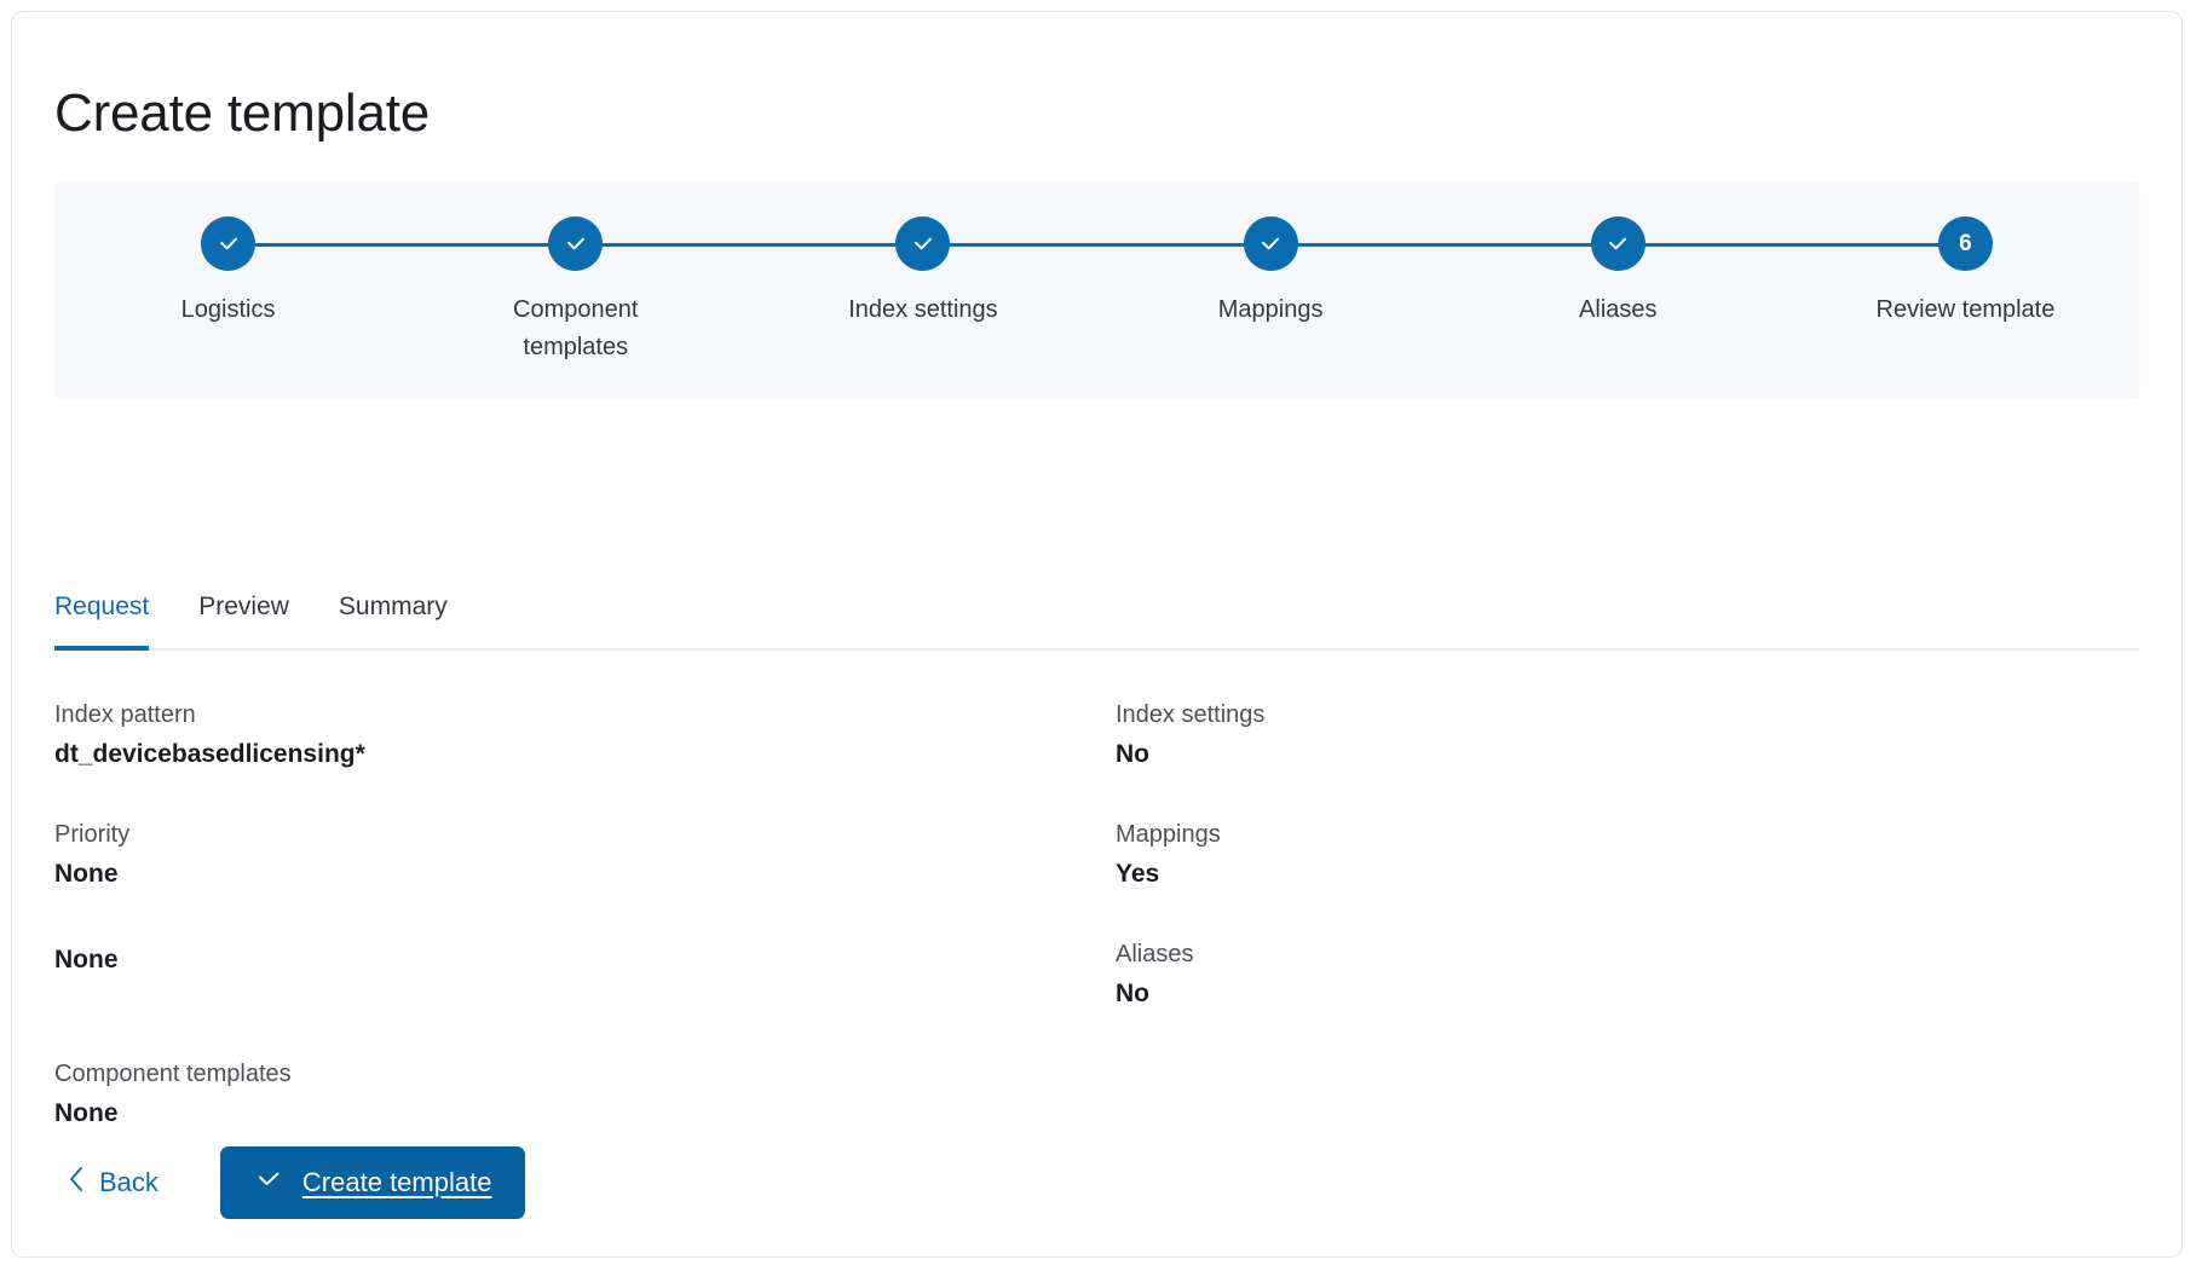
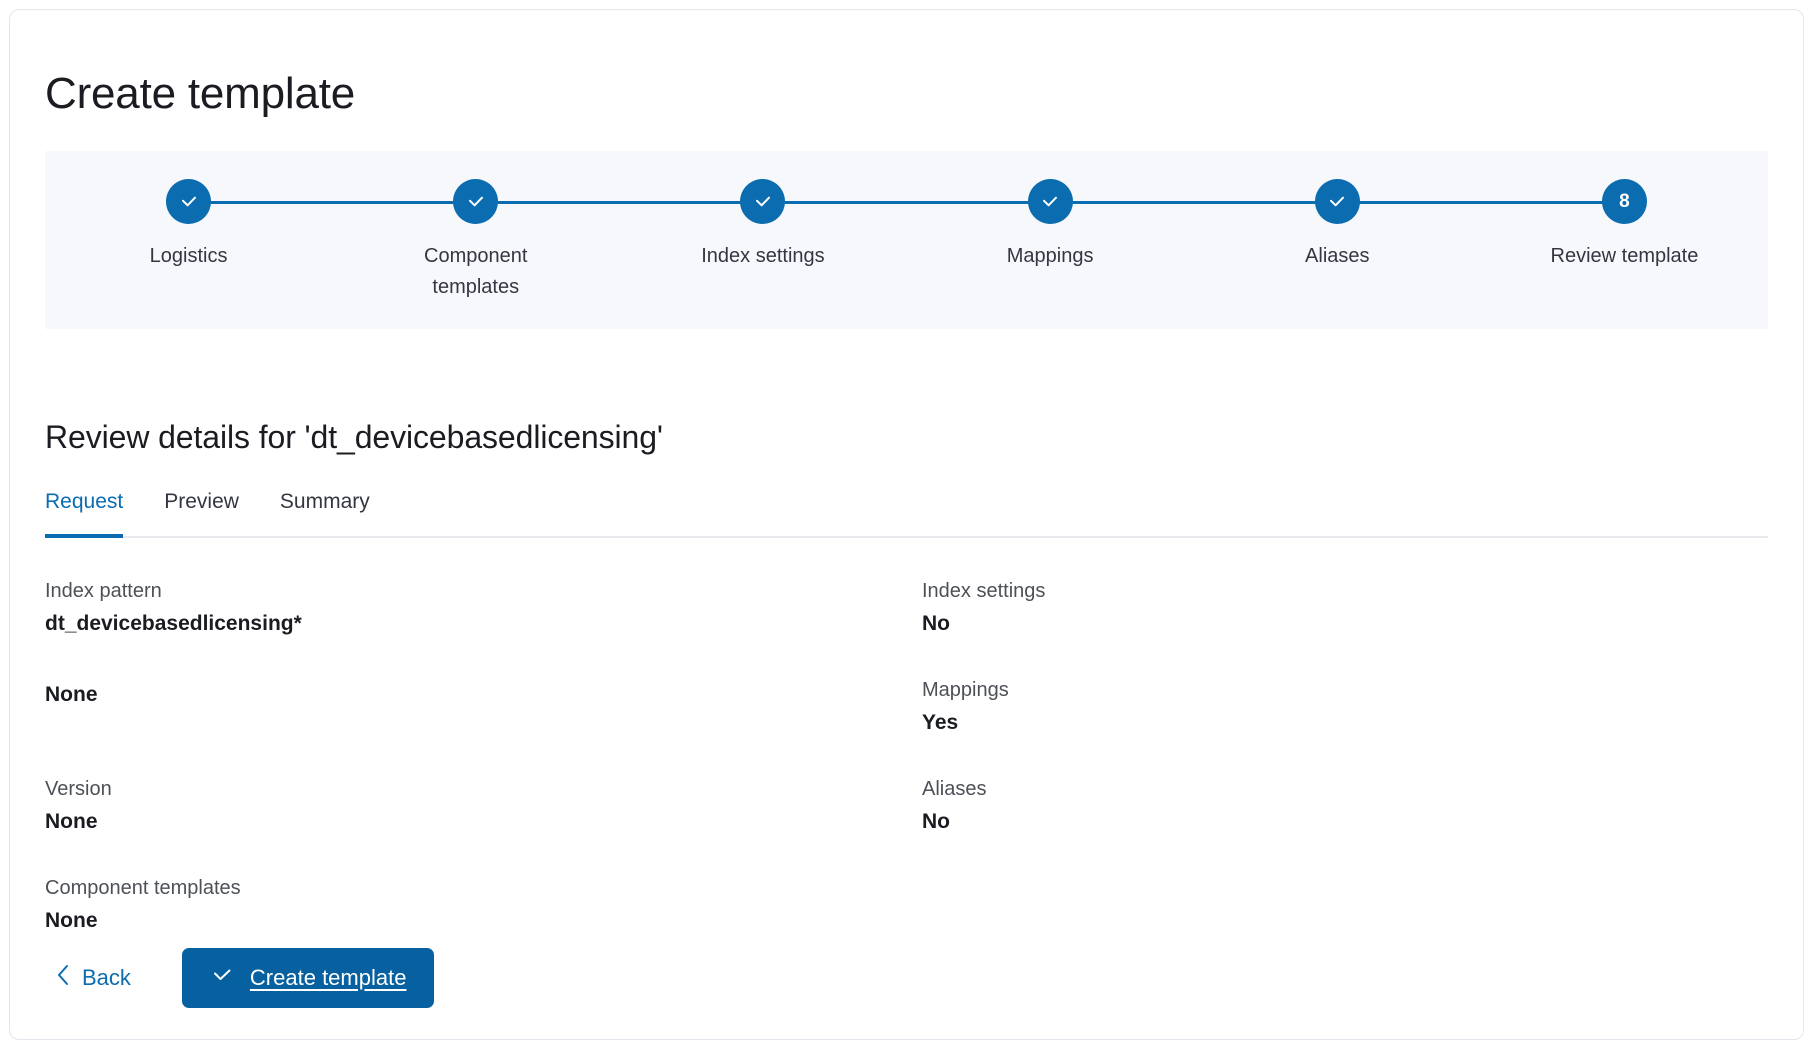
  Create template
  Logistics
  Component templates
  Index settings
  Mappings
  Aliases
- 6
+ 8
  Review template
+ Review details for 'dt_devicebasedlicensing'
  Request
  Preview
  Summary
  Index pattern
  dt_devicebasedlicensing*
  Index settings
  No
- Priority
  None
  Mappings
  Yes
+ Version
  None
  Aliases
  No
  Component templates
  None
  Back
  Create template
